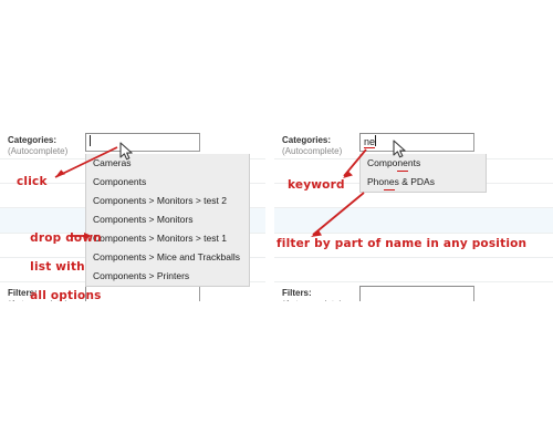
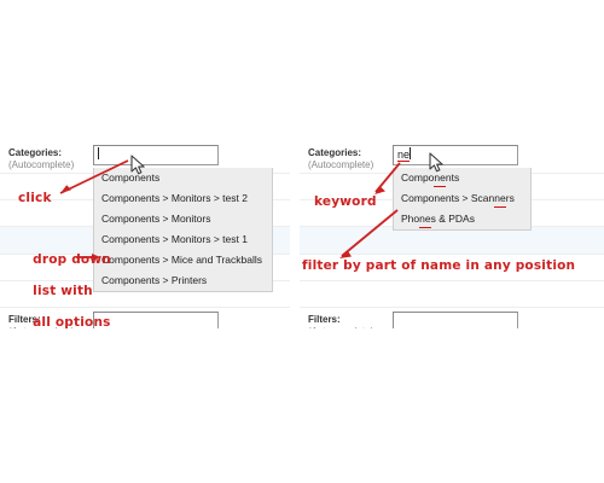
  Categories:
  (Autocomplete)
  Filters:
- Cameras
  Components
  Components > Monitors > test 2
  Components > Monitors
  Components > Monitors > test 1
  Components > Mice and Trackballs
  Components > Printers
  click
  drop down
  list with
  all options
  Categories:
  (Autocomplete)
  ne
  Filters:
  Components
+ Components > Scanners
  Phones & PDAs
  keyword
  filter by part of name in any position
